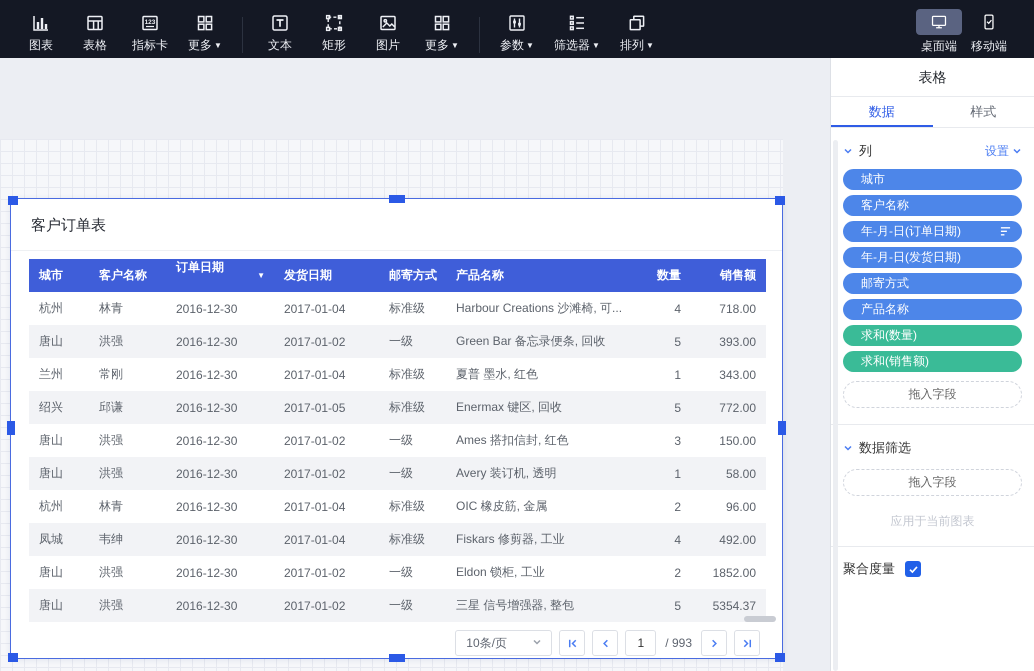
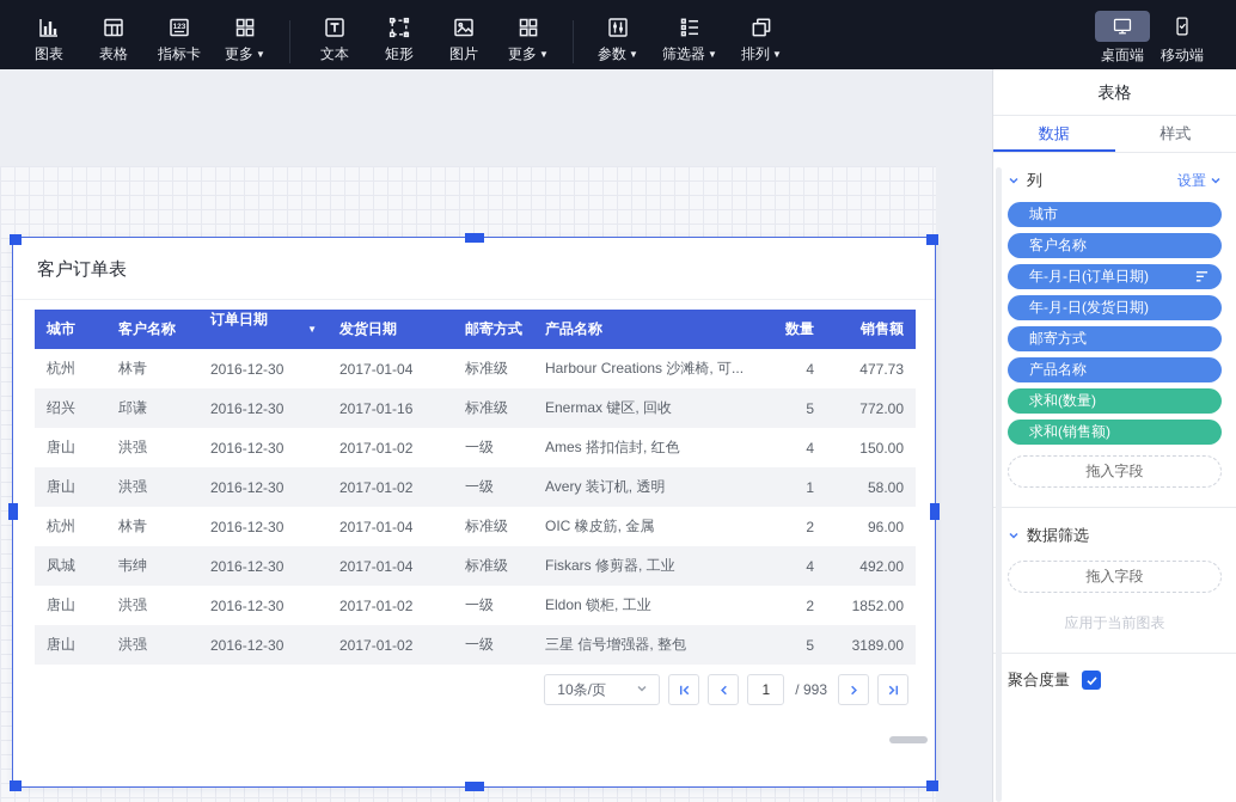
  图表
  表格
  指标卡
  更多
  ▼
  文本
  矩形
  图片
  更多
  ▼
  参数
  ▼
  筛选器
  ▼
  排列
  ▼
  桌面端
  移动端
  客户订单表
  城市	客户名称	▼订单日期	发货日期	邮寄方式	产品名称	数量	销售额
- 杭州	林青	2016-12-30	2017-01-04	标准级	Harbour Creations 沙滩椅, 可...	4	718.00
+ 杭州	林青	2016-12-30	2017-01-04	标准级	Harbour Creations 沙滩椅, 可...	4	477.73
- 唐山	洪强	2016-12-30	2017-01-02	一级	Green Bar 备忘录便条, 回收	5	393.00
- 兰州	常刚	2016-12-30	2017-01-04	标准级	夏普 墨水, 红色	1	343.00
- 绍兴	邱谦	2016-12-30	2017-01-05	标准级	Enermax 键区, 回收	5	772.00
+ 绍兴	邱谦	2016-12-30	2017-01-16	标准级	Enermax 键区, 回收	5	772.00
- 唐山	洪强	2016-12-30	2017-01-02	一级	Ames 搭扣信封, 红色	3	150.00
+ 唐山	洪强	2016-12-30	2017-01-02	一级	Ames 搭扣信封, 红色	4	150.00
  唐山	洪强	2016-12-30	2017-01-02	一级	Avery 装订机, 透明	1	58.00
  杭州	林青	2016-12-30	2017-01-04	标准级	OIC 橡皮筋, 金属	2	96.00
  凤城	韦绅	2016-12-30	2017-01-04	标准级	Fiskars 修剪器, 工业	4	492.00
  唐山	洪强	2016-12-30	2017-01-02	一级	Eldon 锁柜, 工业	2	1852.00
- 唐山	洪强	2016-12-30	2017-01-02	一级	三星 信号增强器, 整包	5	5354.37
+ 唐山	洪强	2016-12-30	2017-01-02	一级	三星 信号增强器, 整包	5	3189.00
  10条/页
  1
  / 993
  表格
  数据
  样式
  列
  设置
  城市
  客户名称
  年-月-日(订单日期)
  年-月-日(发货日期)
  邮寄方式
  产品名称
  求和(数量)
  求和(销售额)
  拖入字段
  数据筛选
  拖入字段
  应用于当前图表
  聚合度量
